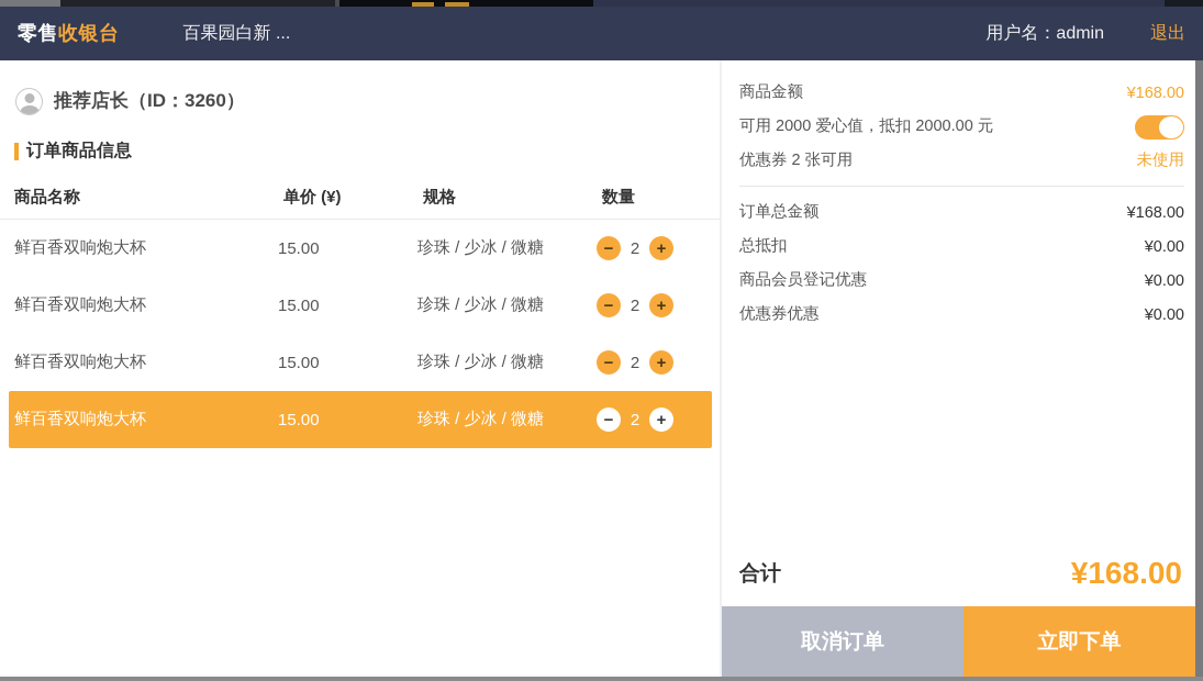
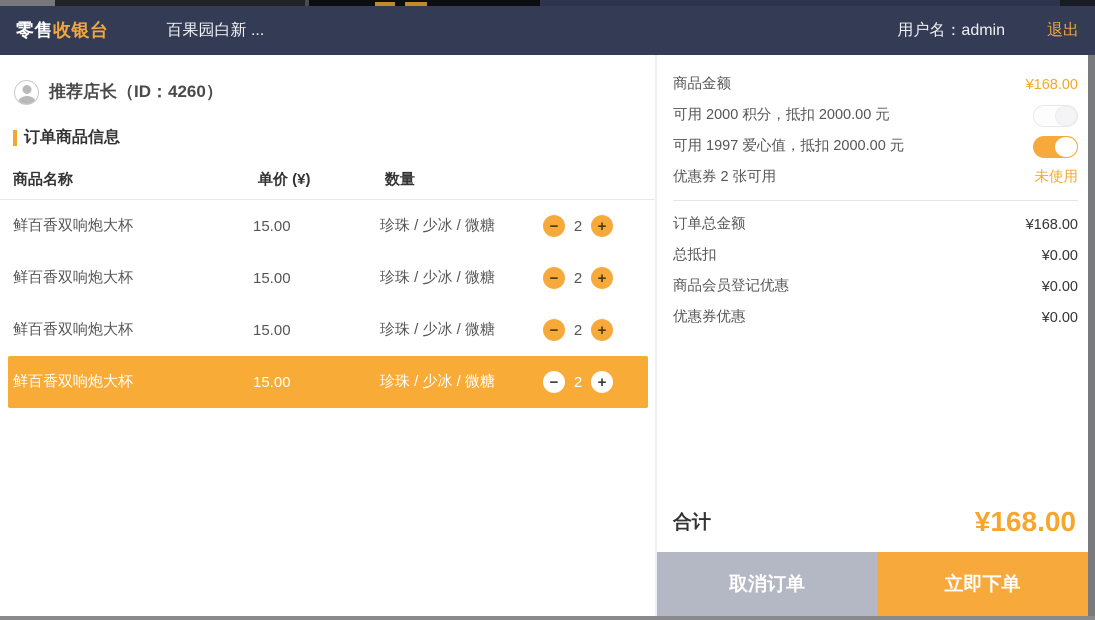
  零售收银台
  百果园白新 ...
  用户名：admin
  退出
- 推荐店长（ID：3260）
+ 推荐店长（ID：4260）
  订单商品信息
  商品名称
  单价 (¥)
- 规格
  数量
  鲜百香双响炮大杯
  15.00
  珍珠 / 少冰 / 微糖
  −
  2
  +
  鲜百香双响炮大杯
  15.00
  珍珠 / 少冰 / 微糖
  −
  2
  +
  鲜百香双响炮大杯
  15.00
  珍珠 / 少冰 / 微糖
  −
  2
  +
  鲜百香双响炮大杯
  15.00
  珍珠 / 少冰 / 微糖
  −
  2
  +
  商品金额
  ¥168.00
+ 可用 2000 积分，抵扣 2000.00 元
- 可用 2000 爱心值，抵扣 2000.00 元
+ 可用 1997 爱心值，抵扣 2000.00 元
  优惠券 2 张可用
  未使用
  订单总金额
  ¥168.00
  总抵扣
  ¥0.00
  商品会员登记优惠
  ¥0.00
  优惠券优惠
  ¥0.00
  合计
  ¥168.00
  取消订单
  立即下单
